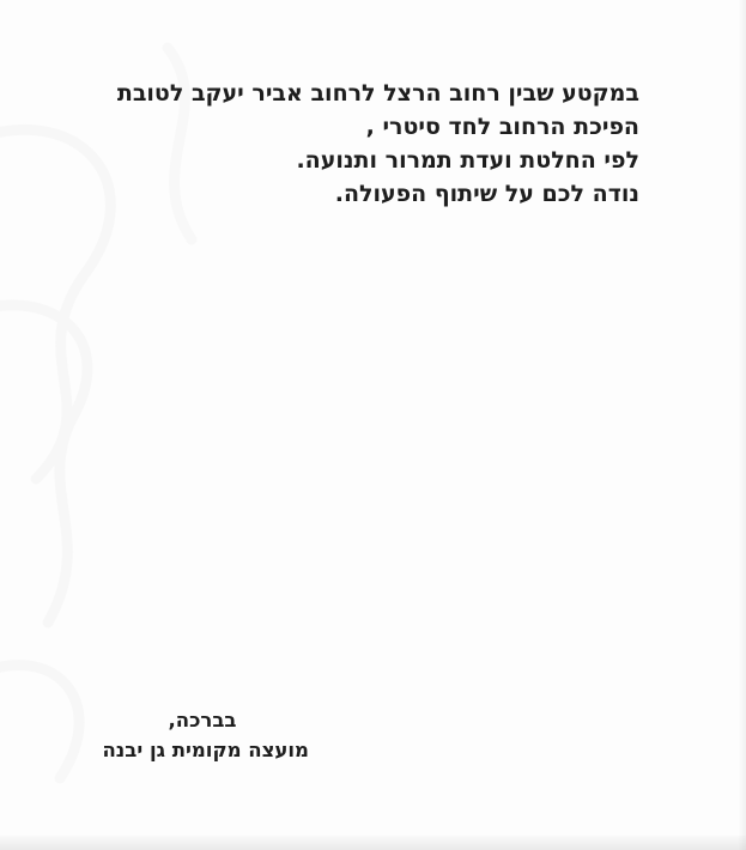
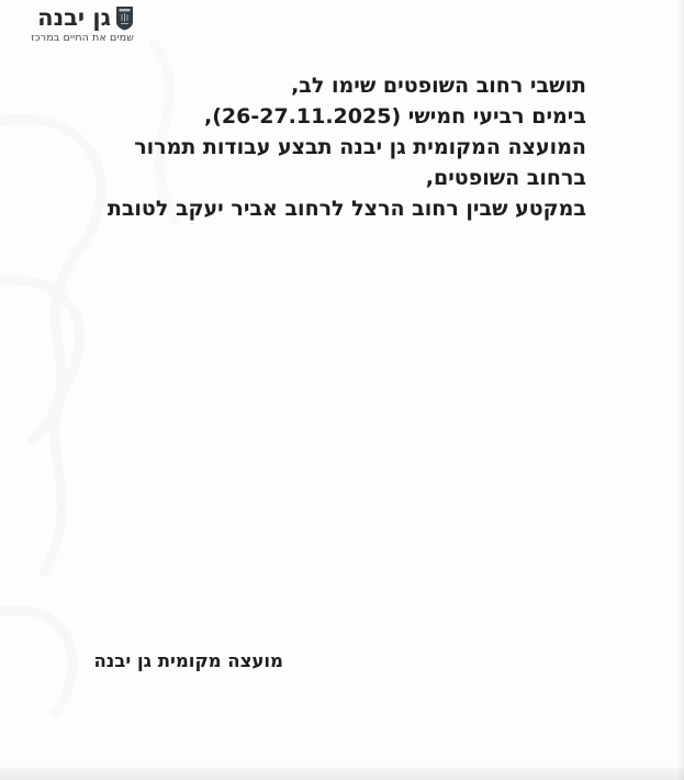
+ גן יבנה
+ שמים את החיים במרכז
+ תושבי רחוב השופטים שימו לב,
+ בימים רביעי חמישי (26-27.11.2025),
+ המועצה המקומית גן יבנה תבצע עבודות תמרור
+ ברחוב השופטים,
  במקטע שבין רחוב הרצל לרחוב אביר יעקב לטובת
- הפיכת הרחוב לחד סיטרי ,
- לפי החלטת ועדת תמרור ותנועה.
- נודה לכם על שיתוף הפעולה.
- בברכה,
  מועצה מקומית גן יבנה
